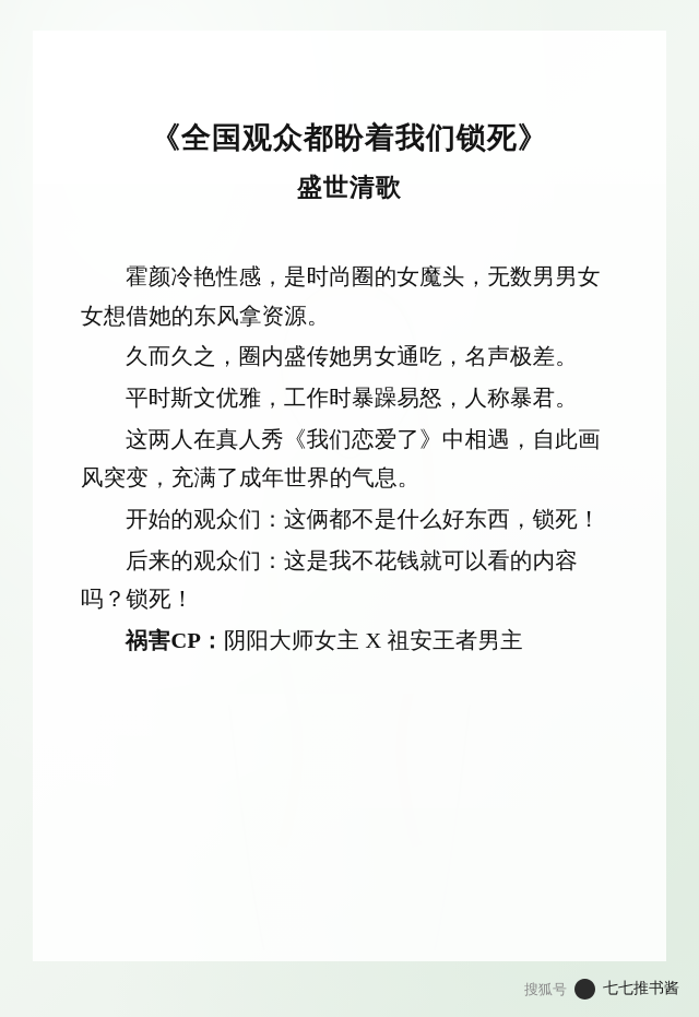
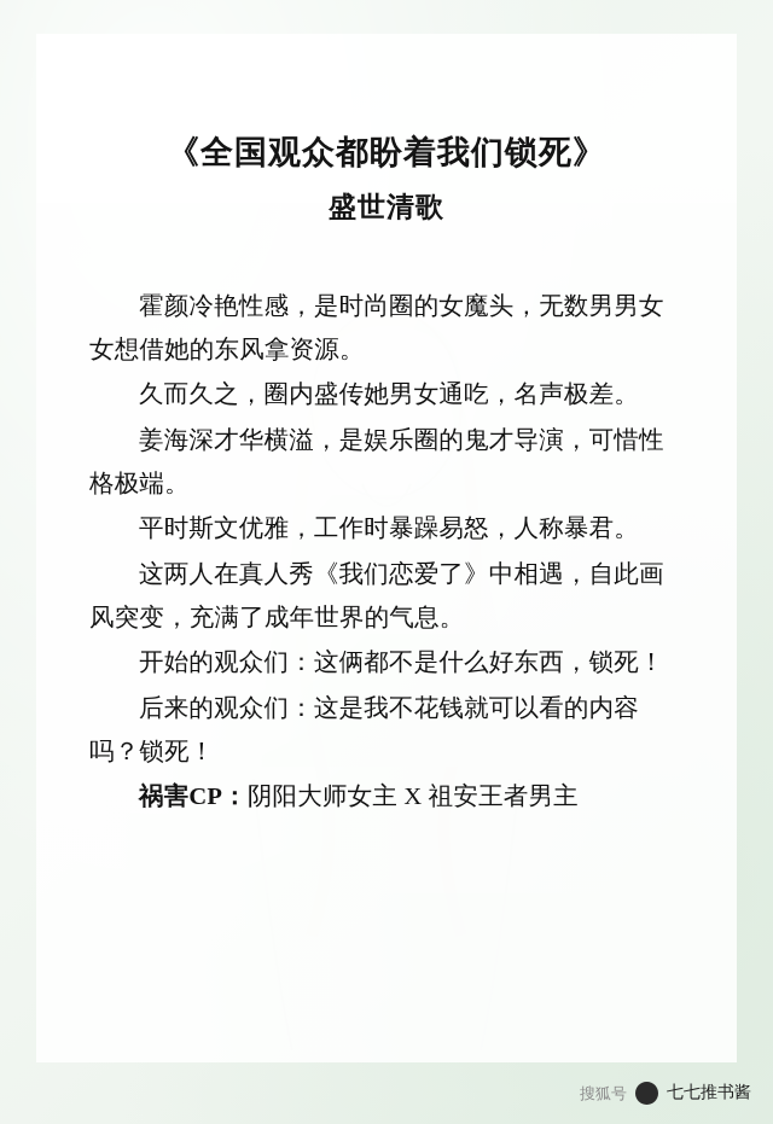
  《全国观众都盼着我们锁死》
  盛世清歌
  霍颜冷艳性感，是时尚圈的女魔头，无数男男女女想借她的东风拿资源。
  久而久之，圈内盛传她男女通吃，名声极差。
+ 姜海深才华横溢，是娱乐圈的鬼才导演，可惜性格极端。
  平时斯文优雅，工作时暴躁易怒，人称暴君。
  这两人在真人秀《我们恋爱了》中相遇，自此画风突变，充满了成年世界的气息。
  开始的观众们：这俩都不是什么好东西，锁死！
  后来的观众们：这是我不花钱就可以看的内容吗？锁死！
  祸害CP：阴阳大师女主 X 祖安王者男主
  搜狐号
  七七推书酱
